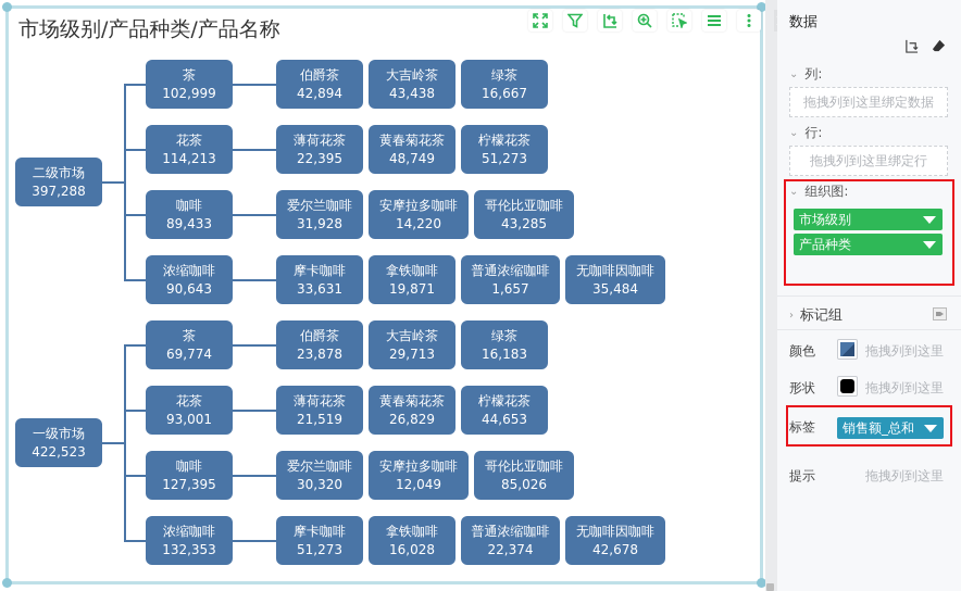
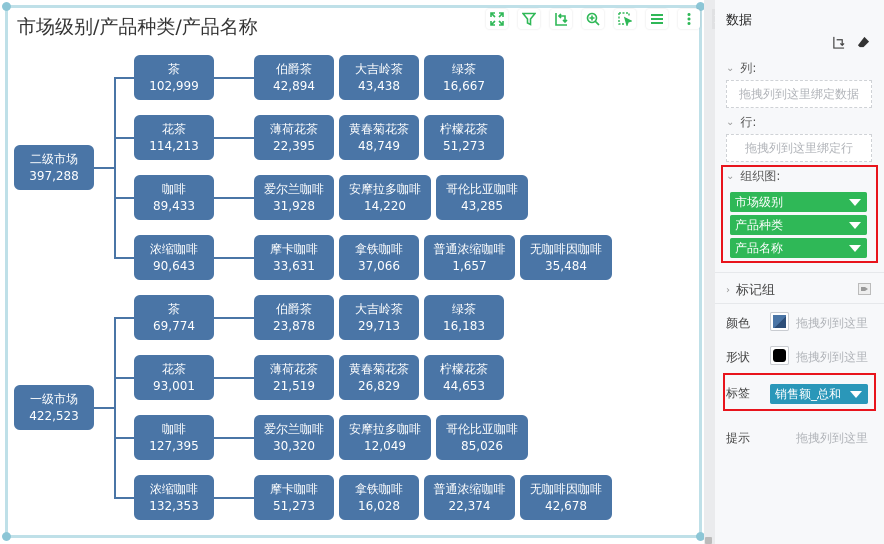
  市场级别/产品种类/产品名称
  二级市场
  397,288
  茶
  102,999
  花茶
  114,213
  咖啡
  89,433
  浓缩咖啡
  90,643
  伯爵茶
  42,894
  大吉岭茶
  43,438
  绿茶
  16,667
  薄荷花茶
  22,395
  黄春菊花茶
  48,749
  柠檬花茶
  51,273
  爱尔兰咖啡
  31,928
  安摩拉多咖啡
  14,220
  哥伦比亚咖啡
  43,285
  摩卡咖啡
  33,631
  拿铁咖啡
- 19,871
+ 37,066
  普通浓缩咖啡
  1,657
  无咖啡因咖啡
  35,484
  一级市场
  422,523
  茶
  69,774
  花茶
  93,001
  咖啡
  127,395
  浓缩咖啡
  132,353
  伯爵茶
  23,878
  大吉岭茶
  29,713
  绿茶
  16,183
  薄荷花茶
  21,519
  黄春菊花茶
  26,829
  柠檬花茶
  44,653
  爱尔兰咖啡
  30,320
  安摩拉多咖啡
  12,049
  哥伦比亚咖啡
  85,026
  摩卡咖啡
  51,273
  拿铁咖啡
  16,028
  普通浓缩咖啡
  22,374
  无咖啡因咖啡
  42,678
  数据
  ⌄
  列:
  拖拽列到这里绑定数据
  ⌄
  行:
  拖拽列到这里绑定行
  ⌄
  组织图:
  市场级别
  产品种类
+ 产品名称
  ›
  标记组
  颜色
  拖拽列到这里
  形状
  拖拽列到这里
  标签
  销售额_总和
  提示
  拖拽列到这里
